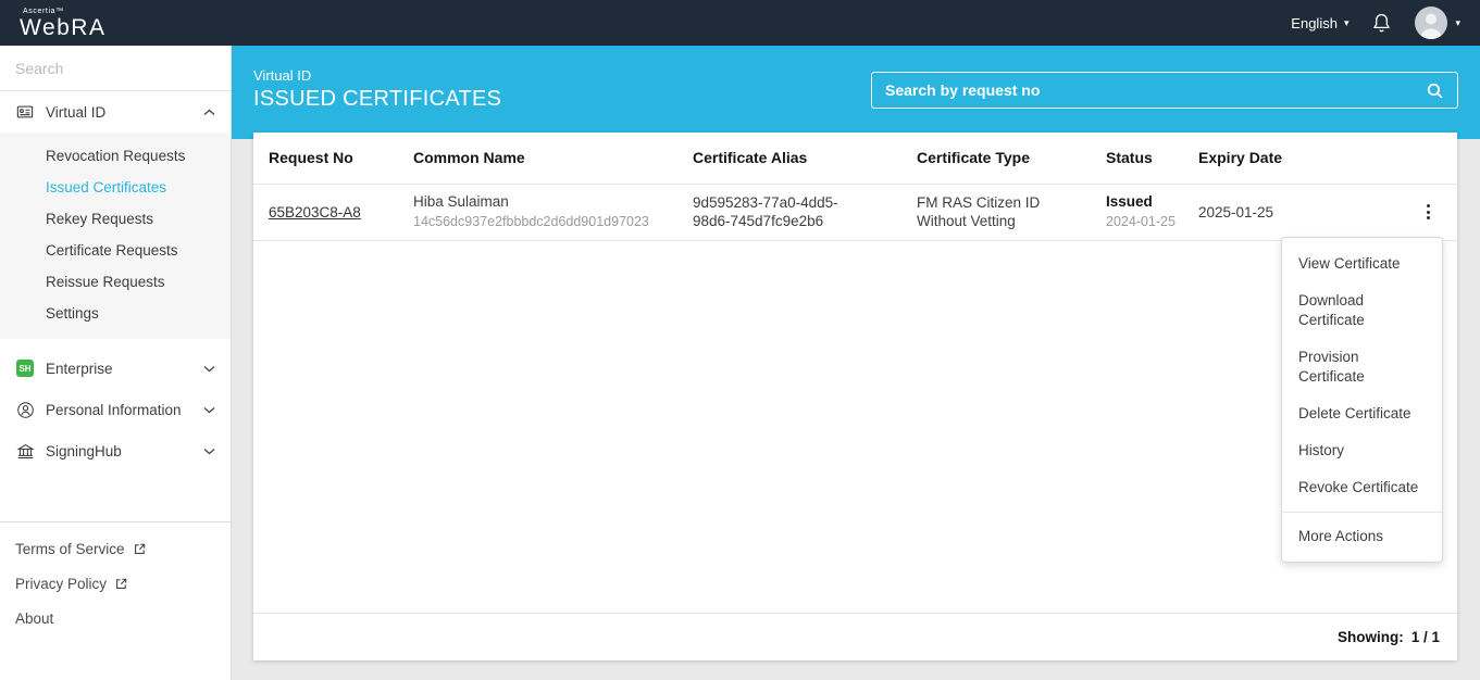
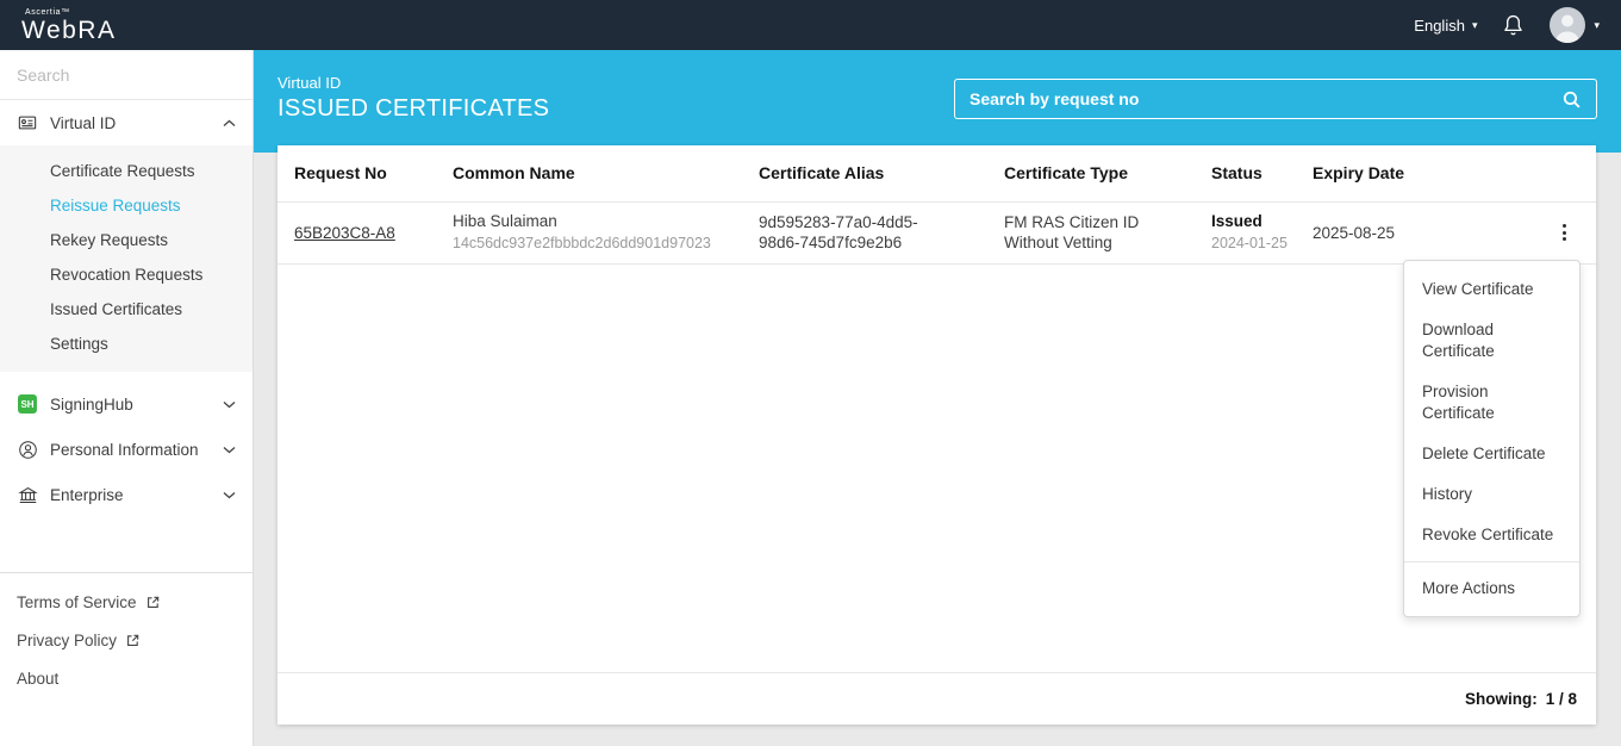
  WebRA
  English
  ▾
  ▾
  Search
  Virtual ID
- Revocation Requests
+ Certificate Requests
- Issued Certificates
+ Reissue Requests
  Rekey Requests
- Certificate Requests
+ Revocation Requests
- Reissue Requests
+ Issued Certificates
  Settings
  SH
- Enterprise
+ SigningHub
  Personal Information
- SigningHub
+ Enterprise
  Terms of Service
  Privacy Policy
  About
  Virtual ID
  ISSUED CERTIFICATES
  Search by request no
  Request No
  Common Name
  Certificate Alias
  Certificate Type
  Status
  Expiry Date
  65B203C8-A8
  Hiba Sulaiman
  14c56dc937e2fbbbdc2d6dd901d97023
  9d595283-77a0-4dd5-98d6-745d7fc9e2b6
  FM RAS Citizen ID Without Vetting
  Issued
  2024-01-25
- 2025-01-25
+ 2025-08-25
  Showing:
- 1 / 1
+ 1 / 8
  View Certificate
  Download Certificate
  Provision Certificate
  Delete Certificate
  History
  Revoke Certificate
  More Actions
